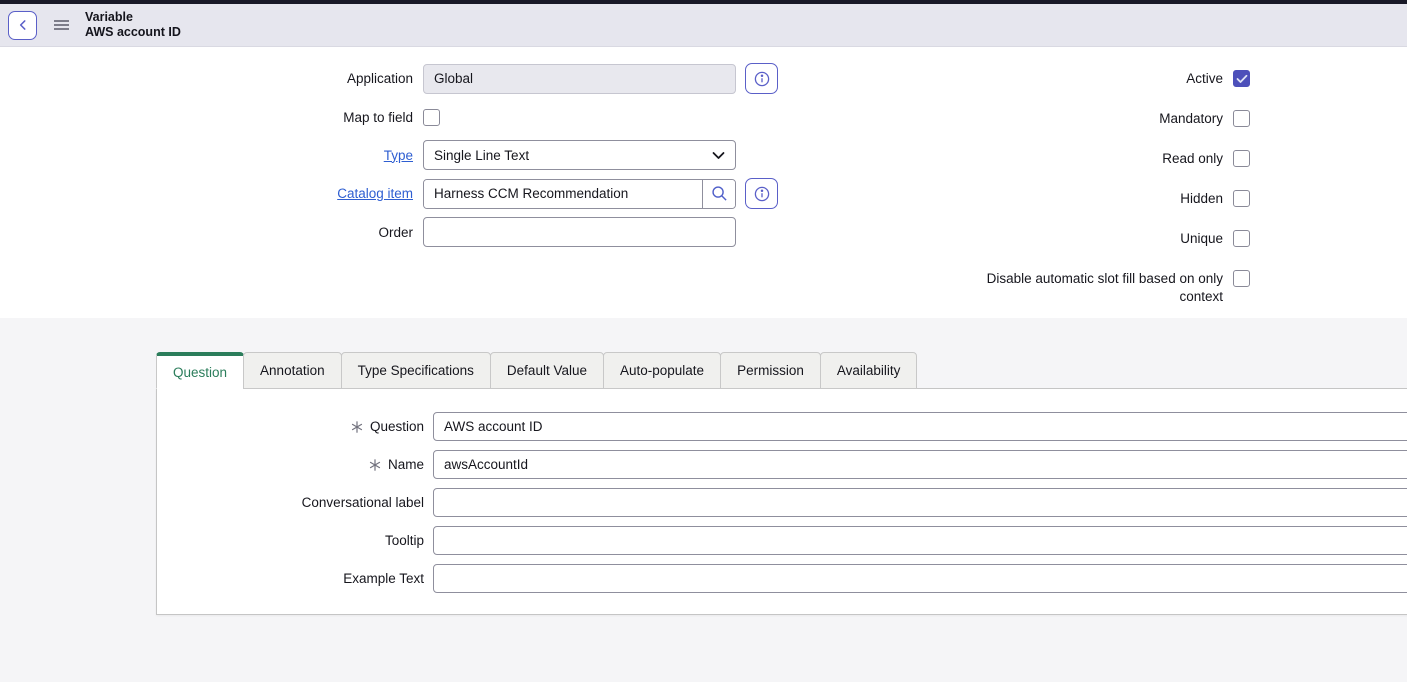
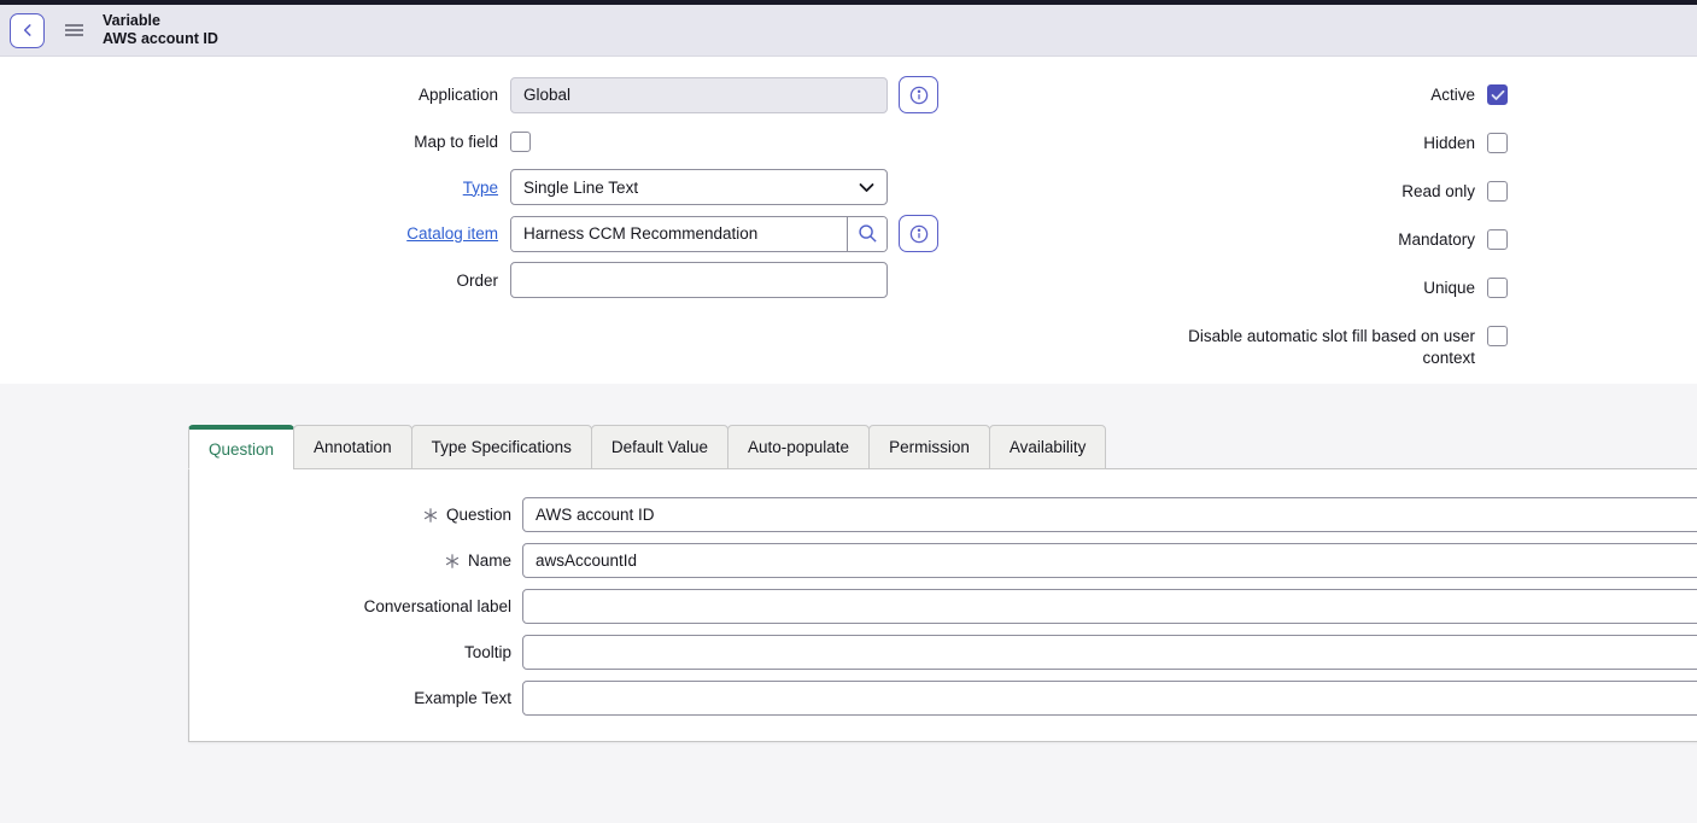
  Variable
  AWS account ID
  Application
  Global
  Map to field
  Type
  Single Line Text
  Catalog item
  Harness CCM Recommendation
  Order
  Active
- Mandatory
+ Hidden
  Read only
- Hidden
+ Mandatory
  Unique
- Disable automatic slot fill based on only context
+ Disable automatic slot fill based on user context
  Question
  Annotation
  Type Specifications
  Default Value
  Auto-populate
  Permission
  Availability
  Question
  AWS account ID
  Name
  awsAccountId
  Conversational label
  Tooltip
  Example Text
